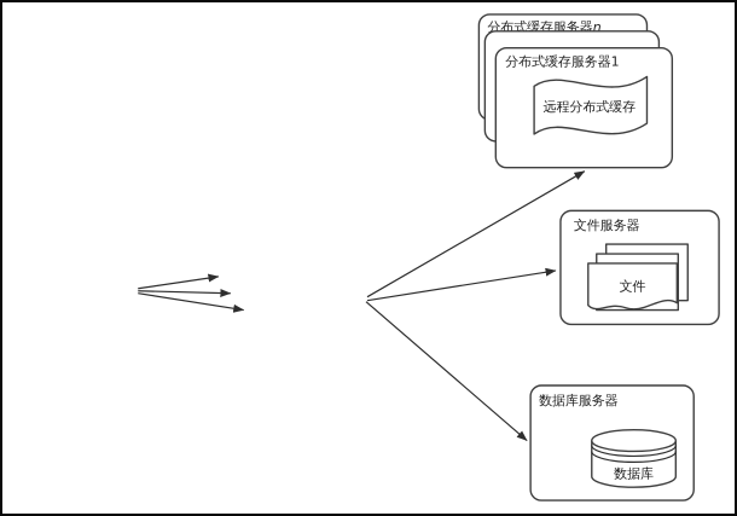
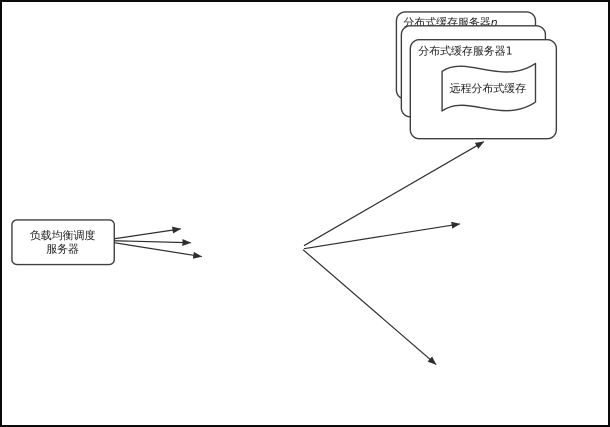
+ 负载均衡调度
+ 服务器
  分布式缓存服务器n
  分布式缓存服务器1
  远程分布式缓存
- 文件服务器
- 文件
- 数据库服务器
- 数据库
